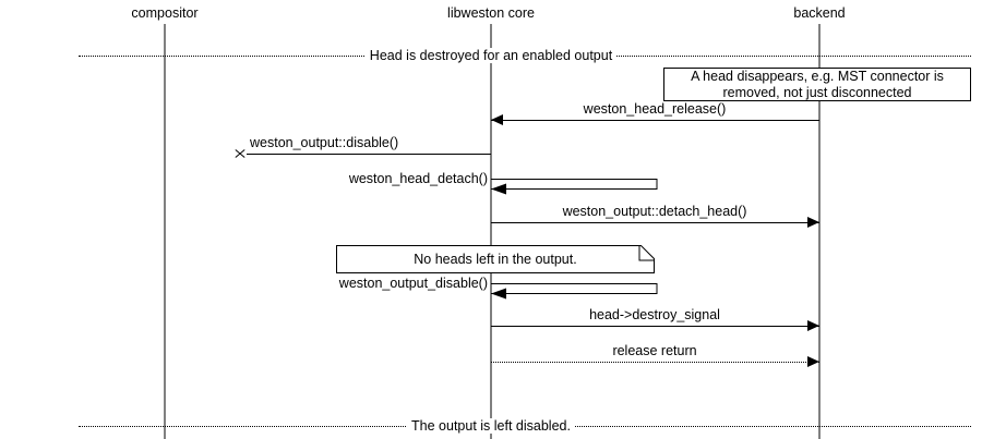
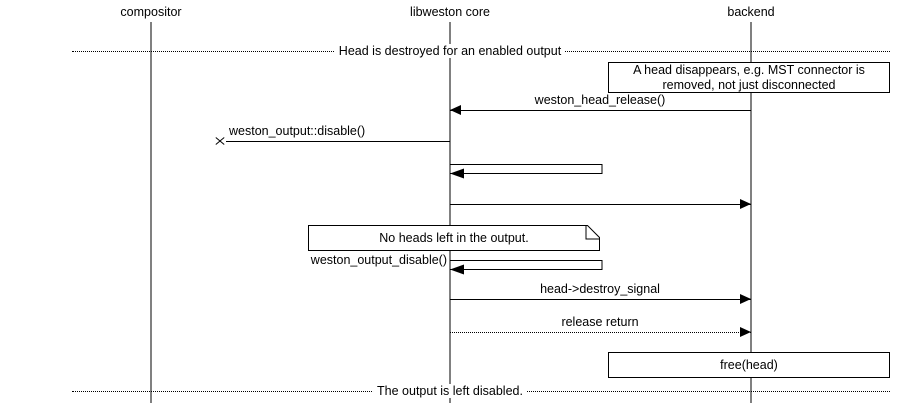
  compositor
  libweston core
  backend
  Head is destroyed for an enabled output
  A head disappears, e.g. MST connector is
  removed, not just disconnected
  weston_head_release()
  weston_output::disable()
- weston_head_detach()
- weston_output::detach_head()
  No heads left in the output.
  weston_output_disable()
  head->destroy_signal
  release return
+ free(head)
  The output is left disabled.
